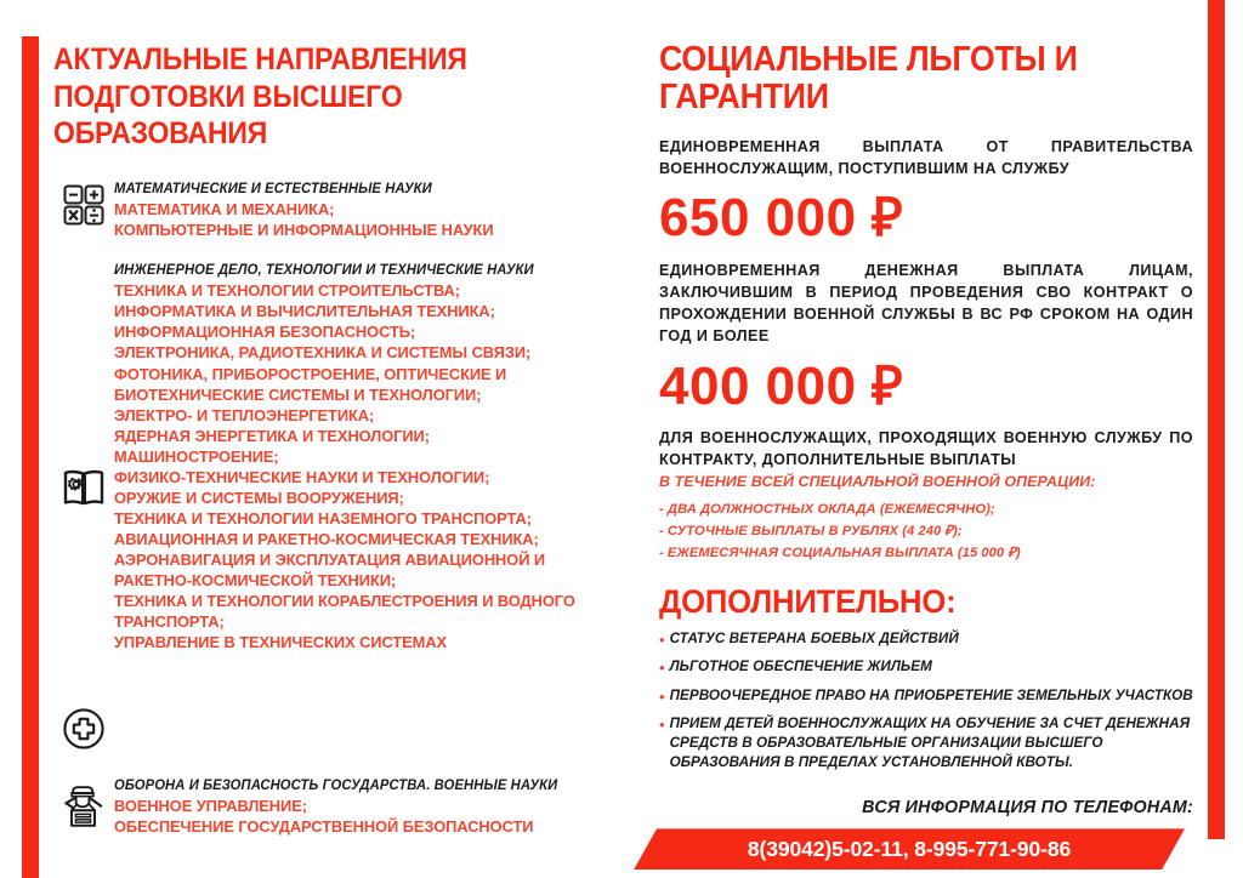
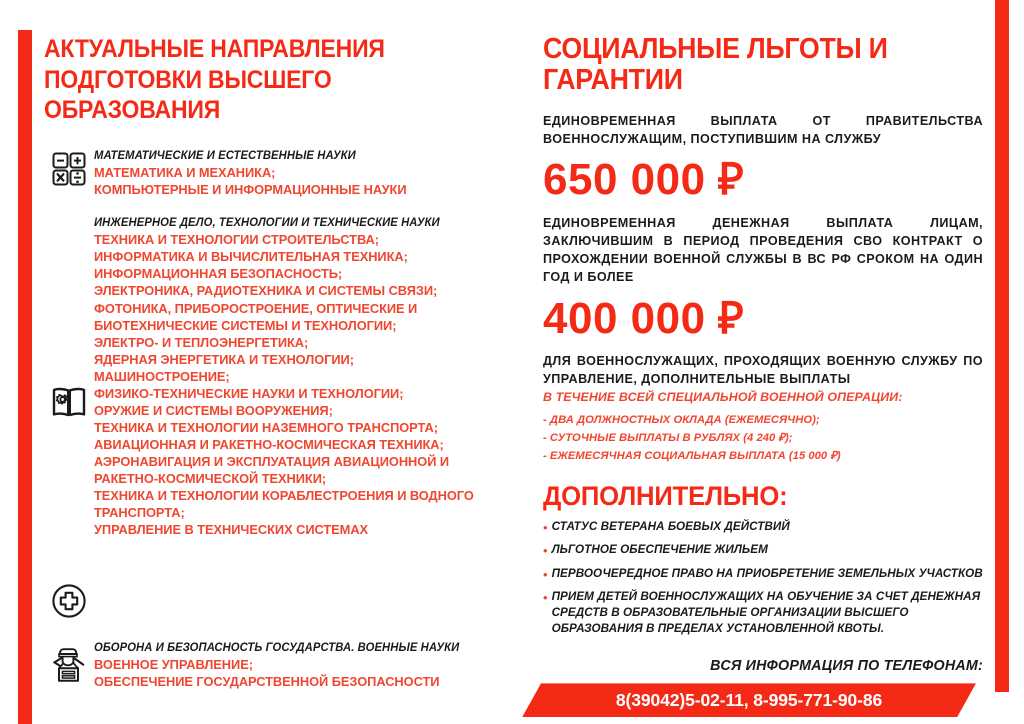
  АКТУАЛЬНЫЕ НАПРАВЛЕНИЯ ПОДГОТОВКИ ВЫСШЕГО ОБРАЗОВАНИЯ
  МАТЕМАТИЧЕСКИЕ И ЕСТЕСТВЕННЫЕ НАУКИ
  МАТЕМАТИКА И МЕХАНИКА;
  КОМПЬЮТЕРНЫЕ И ИНФОРМАЦИОННЫЕ НАУКИ
  ИНЖЕНЕРНОЕ ДЕЛО, ТЕХНОЛОГИИ И ТЕХНИЧЕСКИЕ НАУКИ
  ТЕХНИКА И ТЕХНОЛОГИИ СТРОИТЕЛЬСТВА;
  ИНФОРМАТИКА И ВЫЧИСЛИТЕЛЬНАЯ ТЕХНИКА;
  ИНФОРМАЦИОННАЯ БЕЗОПАСНОСТЬ;
  ЭЛЕКТРОНИКА, РАДИОТЕХНИКА И СИСТЕМЫ СВЯЗИ;
  ФОТОНИКА, ПРИБОРОСТРОЕНИЕ, ОПТИЧЕСКИЕ И БИОТЕХНИЧЕСКИЕ СИСТЕМЫ И ТЕХНОЛОГИИ;
  ЭЛЕКТРО- И ТЕПЛОЭНЕРГЕТИКА;
  ЯДЕРНАЯ ЭНЕРГЕТИКА И ТЕХНОЛОГИИ;
  МАШИНОСТРОЕНИЕ;
  ФИЗИКО-ТЕХНИЧЕСКИЕ НАУКИ И ТЕХНОЛОГИИ;
  ОРУЖИЕ И СИСТЕМЫ ВООРУЖЕНИЯ;
  ТЕХНИКА И ТЕХНОЛОГИИ НАЗЕМНОГО ТРАНСПОРТА;
  АВИАЦИОННАЯ И РАКЕТНО-КОСМИЧЕСКАЯ ТЕХНИКА;
  АЭРОНАВИГАЦИЯ И ЭКСПЛУАТАЦИЯ АВИАЦИОННОЙ И РАКЕТНО-КОСМИЧЕСКОЙ ТЕХНИКИ;
  ТЕХНИКА И ТЕХНОЛОГИИ КОРАБЛЕСТРОЕНИЯ И ВОДНОГО ТРАНСПОРТА;
  УПРАВЛЕНИЕ В ТЕХНИЧЕСКИХ СИСТЕМАХ
  ОБОРОНА И БЕЗОПАСНОСТЬ ГОСУДАРСТВА. ВОЕННЫЕ НАУКИ
  ВОЕННОЕ УПРАВЛЕНИЕ;
  ОБЕСПЕЧЕНИЕ ГОСУДАРСТВЕННОЙ БЕЗОПАСНОСТИ
  СОЦИАЛЬНЫЕ ЛЬГОТЫ И ГАРАНТИИ
  ЕДИНОВРЕМЕННАЯ ВЫПЛАТА ОТ ПРАВИТЕЛЬСТВА ВОЕННОСЛУЖАЩИМ, ПОСТУПИВШИМ НА СЛУЖБУ
  650 000 ₽
  ЕДИНОВРЕМЕННАЯ ДЕНЕЖНАЯ ВЫПЛАТА ЛИЦАМ, ЗАКЛЮЧИВШИМ В ПЕРИОД ПРОВЕДЕНИЯ СВО КОНТРАКТ О ПРОХОЖДЕНИИ ВОЕННОЙ СЛУЖБЫ В ВС РФ СРОКОМ НА ОДИН ГОД И БОЛЕЕ
  400 000 ₽
- ДЛЯ ВОЕННОСЛУЖАЩИХ, ПРОХОДЯЩИХ ВОЕННУЮ СЛУЖБУ ПО КОНТРАКТУ, ДОПОЛНИТЕЛЬНЫЕ ВЫПЛАТЫ
+ ДЛЯ ВОЕННОСЛУЖАЩИХ, ПРОХОДЯЩИХ ВОЕННУЮ СЛУЖБУ ПО УПРАВЛЕНИЕ, ДОПОЛНИТЕЛЬНЫЕ ВЫПЛАТЫ
  В ТЕЧЕНИЕ ВСЕЙ СПЕЦИАЛЬНОЙ ВОЕННОЙ ОПЕРАЦИИ:
  - ДВА ДОЛЖНОСТНЫХ ОКЛАДА (ЕЖЕМЕСЯЧНО);
  - СУТОЧНЫЕ ВЫПЛАТЫ В РУБЛЯХ (4 240 ₽);
  - ЕЖЕМЕСЯЧНАЯ СОЦИАЛЬНАЯ ВЫПЛАТА (15 000 ₽)
  ДОПОЛНИТЕЛЬНО:
  •
  СТАТУС ВЕТЕРАНА БОЕВЫХ ДЕЙСТВИЙ
  •
  ЛЬГОТНОЕ ОБЕСПЕЧЕНИЕ ЖИЛЬЕМ
  •
  ПЕРВООЧЕРЕДНОЕ ПРАВО НА ПРИОБРЕТЕНИЕ ЗЕМЕЛЬНЫХ УЧАСТКОВ
  •
  ПРИЕМ ДЕТЕЙ ВОЕННОСЛУЖАЩИХ НА ОБУЧЕНИЕ ЗА СЧЕТ ДЕНЕЖНАЯ СРЕДСТВ В ОБРАЗОВАТЕЛЬНЫЕ ОРГАНИЗАЦИИ ВЫСШЕГО ОБРАЗОВАНИЯ В ПРЕДЕЛАХ УСТАНОВЛЕННОЙ КВОТЫ.
  ВСЯ ИНФОРМАЦИЯ ПО ТЕЛЕФОНАМ:
  8(39042)5-02-11, 8-995-771-90-86
